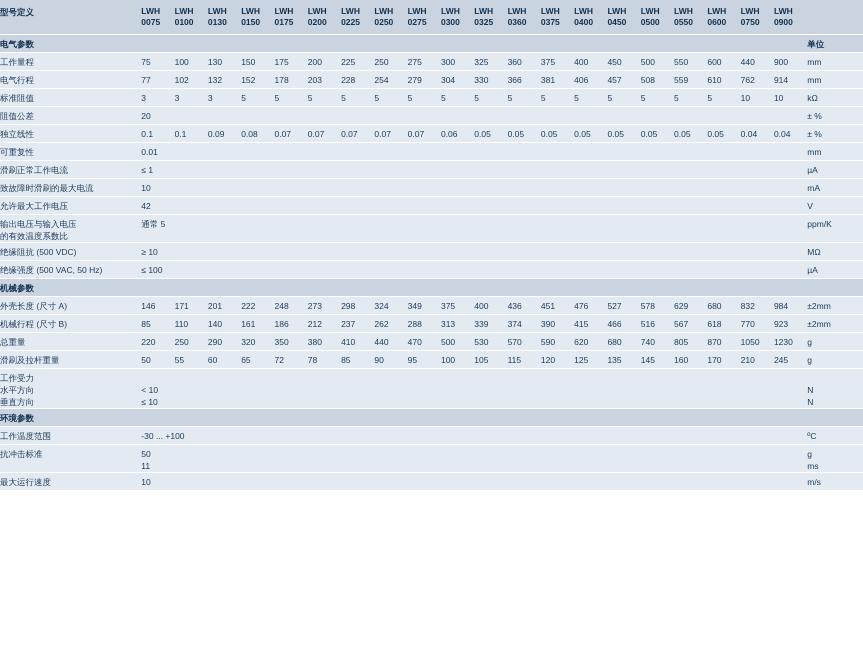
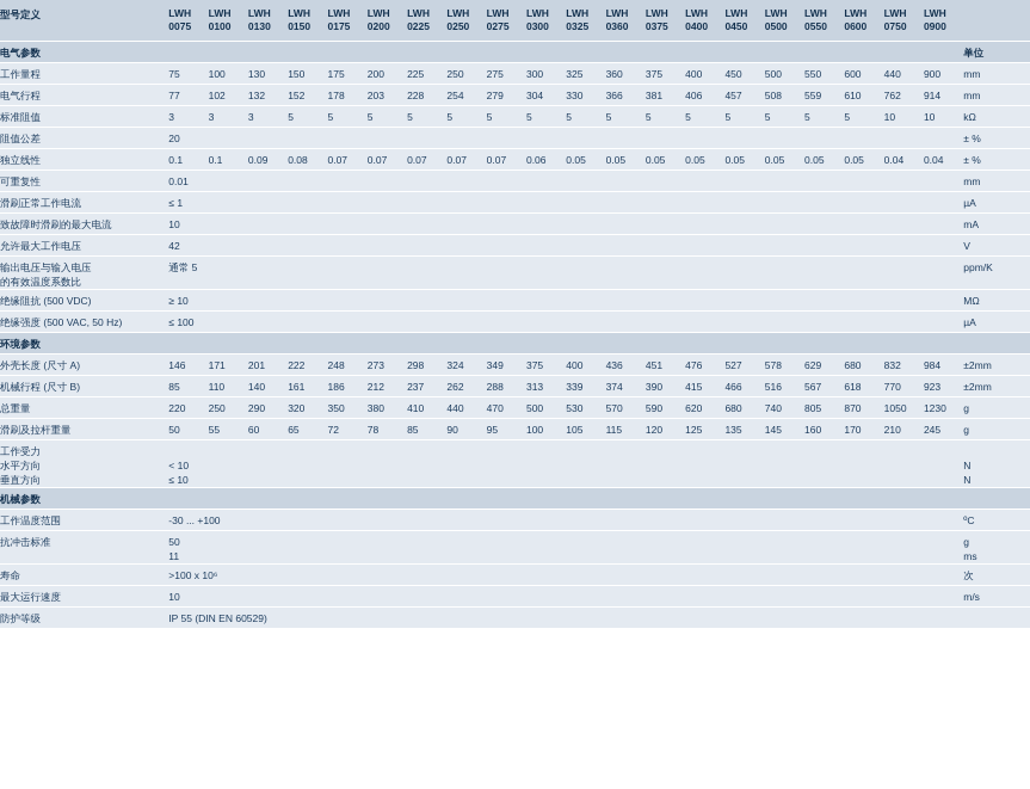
  型号定义	LWH 0075	LWH 0100	LWH 0130	LWH 0150	LWH 0175	LWH 0200	LWH 0225	LWH 0250	LWH 0275	LWH 0300	LWH 0325	LWH 0360	LWH 0375	LWH 0400	LWH 0450	LWH 0500	LWH 0550	LWH 0600	LWH 0750	LWH 0900
  电气参数		单位
  工作量程	75	100	130	150	175	200	225	250	275	300	325	360	375	400	450	500	550	600	440	900	mm
  电气行程	77	102	132	152	178	203	228	254	279	304	330	366	381	406	457	508	559	610	762	914	mm
  标准阻值	3	3	3	5	5	5	5	5	5	5	5	5	5	5	5	5	5	5	10	10	kΩ
  阻值公差	20	± %
  独立线性	0.1	0.1	0.09	0.08	0.07	0.07	0.07	0.07	0.07	0.06	0.05	0.05	0.05	0.05	0.05	0.05	0.05	0.05	0.04	0.04	± %
  可重复性	0.01	mm
  滑刷正常工作电流	≤ 1	µA
  致故障时滑刷的最大电流	10	mA
  允许最大工作电压	42	V
  输出电压与输入电压 的有效温度系数比	通常 5	ppm/K
  绝缘阻抗 (500 VDC)	≥ 10	MΩ
  绝缘强度 (500 VAC, 50 Hz)	≤ 100	µA
- 机械参数
+ 环境参数
  外壳长度 (尺寸 A)	146	171	201	222	248	273	298	324	349	375	400	436	451	476	527	578	629	680	832	984	±2mm
  机械行程 (尺寸 B)	85	110	140	161	186	212	237	262	288	313	339	374	390	415	466	516	567	618	770	923	±2mm
  总重量	220	250	290	320	350	380	410	440	470	500	530	570	590	620	680	740	805	870	1050	1230	g
  滑刷及拉杆重量	50	55	60	65	72	78	85	90	95	100	105	115	120	125	135	145	160	170	210	245	g
  工作受力 水平方向 垂直方向	< 10 ≤ 10	N N
- 环境参数
+ 机械参数
  工作温度范围	-30 ... +100	ºC
  抗冲击标准	50 11	g ms
+ 寿命	>100 x 10⁶	次
  最大运行速度	10	m/s
+ 防护等级	IP 55 (DIN EN 60529)
